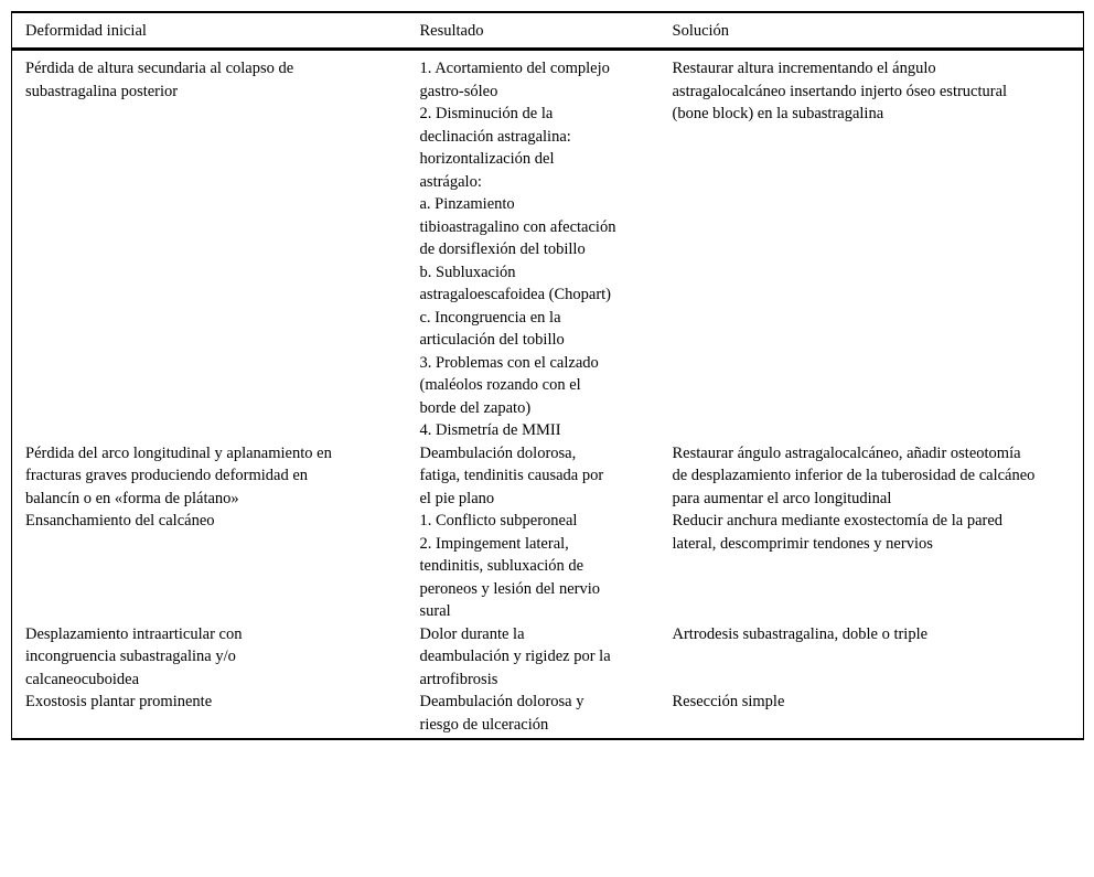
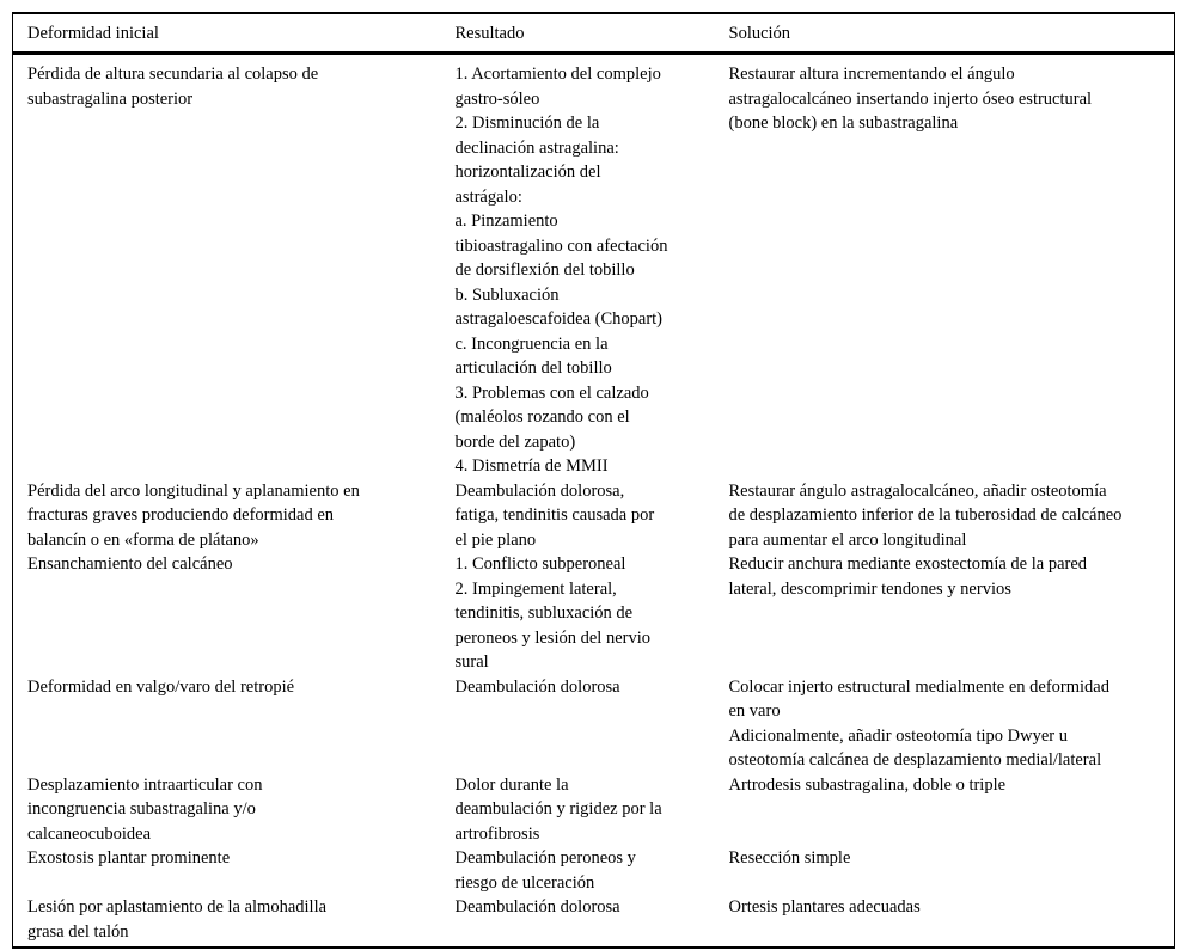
  Deformidad inicial	Resultado	Solución
  Pérdida de altura secundaria al colapso de subastragalina posterior	1. Acortamiento del complejo gastro-sóleo 2. Disminución de la declinación astragalina: horizontalización del astrágalo: a. Pinzamiento tibioastragalino con afectación de dorsiflexión del tobillo b. Subluxación astragaloescafoidea (Chopart) c. Incongruencia en la articulación del tobillo 3. Problemas con el calzado (maléolos rozando con el borde del zapato) 4. Dismetría de MMII	Restaurar altura incrementando el ángulo astragalocalcáneo insertando injerto óseo estructural (bone block) en la subastragalina
  Pérdida del arco longitudinal y aplanamiento en fracturas graves produciendo deformidad en balancín o en «forma de plátano»	Deambulación dolorosa, fatiga, tendinitis causada por el pie plano	Restaurar ángulo astragalocalcáneo, añadir osteotomía de desplazamiento inferior de la tuberosidad de calcáneo para aumentar el arco longitudinal
  Ensanchamiento del calcáneo	1. Conflicto subperoneal 2. Impingement lateral, tendinitis, subluxación de peroneos y lesión del nervio sural	Reducir anchura mediante exostectomía de la pared lateral, descomprimir tendones y nervios
+ Deformidad en valgo/varo del retropié	Deambulación dolorosa	Colocar injerto estructural medialmente en deformidad en varo Adicionalmente, añadir osteotomía tipo Dwyer u osteotomía calcánea de desplazamiento medial/lateral
  Desplazamiento intraarticular con incongruencia subastragalina y/o calcaneocuboidea	Dolor durante la deambulación y rigidez por la artrofibrosis	Artrodesis subastragalina, doble o triple
- Exostosis plantar prominente	Deambulación dolorosa y riesgo de ulceración	Resección simple
+ Exostosis plantar prominente	Deambulación peroneos y riesgo de ulceración	Resección simple
+ Lesión por aplastamiento de la almohadilla grasa del talón	Deambulación dolorosa	Ortesis plantares adecuadas
